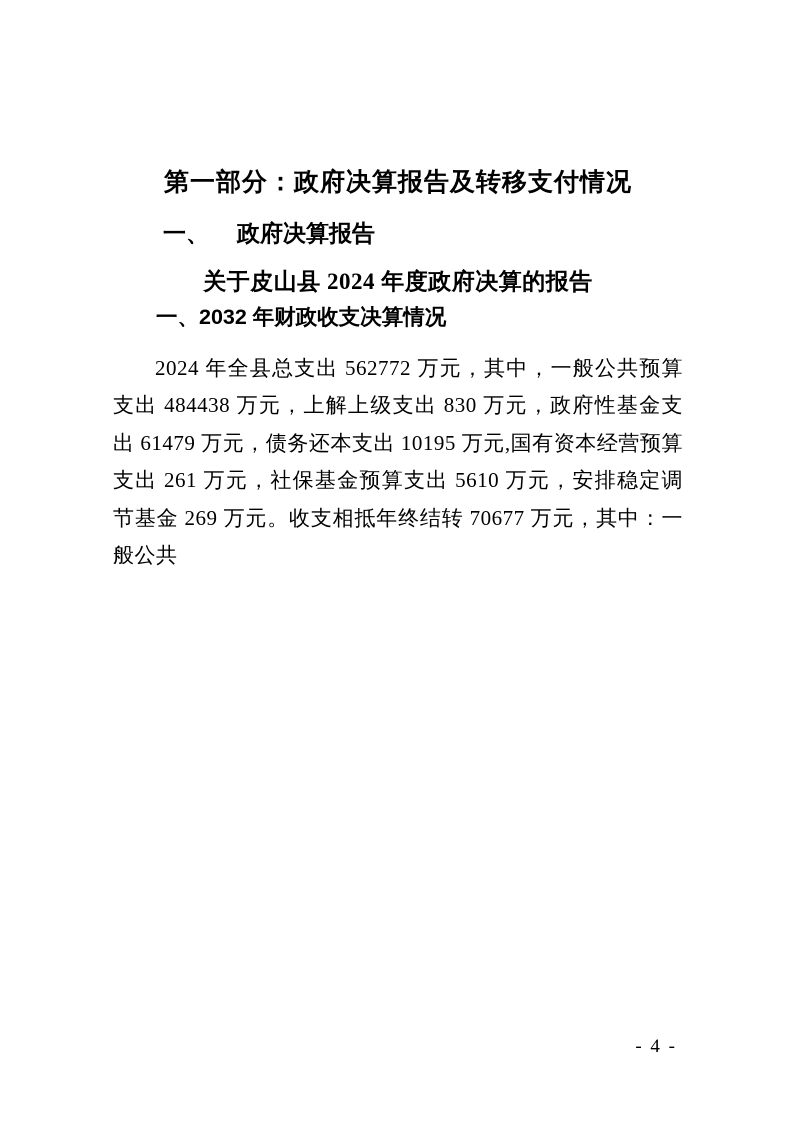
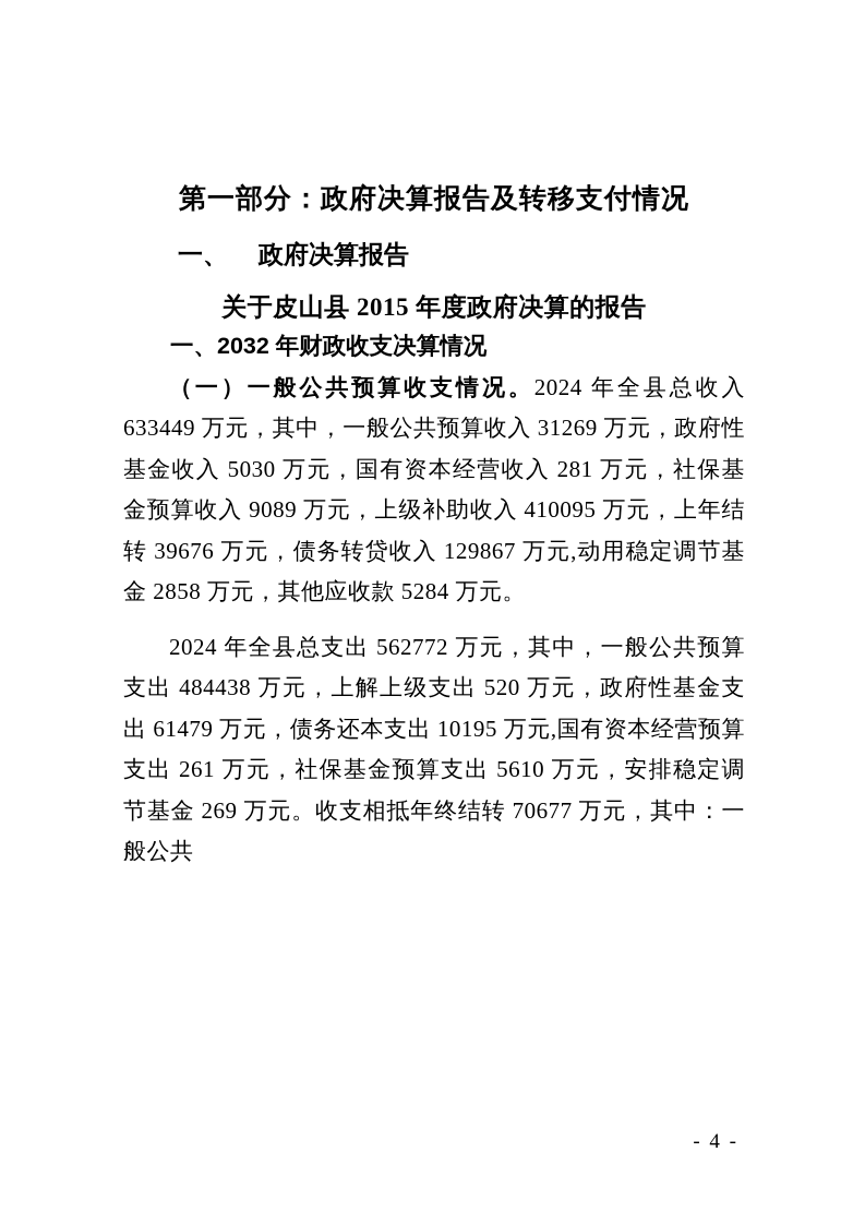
  第一部分：政府决算报告及转移支付情况
  一、 政府决算报告
- 关于皮山县 2024 年度政府决算的报告
+ 关于皮山县 2015 年度政府决算的报告
  一、2032 年财政收支决算情况
+ （一）一般公共预算收支情况。2024 年全县总收入 633449 万元，其中，一般公共预算收入 31269 万元，政府性基金收入 5030 万元，国有资本经营收入 281 万元，社保基金预算收入 9089 万元，上级补助收入 410095 万元，上年结转 39676 万元，债务转贷收入 129867 万元,动用稳定调节基金 2858 万元，其他应收款 5284 万元。
- 2024 年全县总支出 562772 万元，其中，一般公共预算支出 484438 万元，上解上级支出 830 万元，政府性基金支出 61479 万元，债务还本支出 10195 万元,国有资本经营预算支出 261 万元，社保基金预算支出 5610 万元，安排稳定调节基金 269 万元。收支相抵年终结转 70677 万元，其中：一般公共
+ 2024 年全县总支出 562772 万元，其中，一般公共预算支出 484438 万元，上解上级支出 520 万元，政府性基金支出 61479 万元，债务还本支出 10195 万元,国有资本经营预算支出 261 万元，社保基金预算支出 5610 万元，安排稳定调节基金 269 万元。收支相抵年终结转 70677 万元，其中：一般公共
  - 4 -
